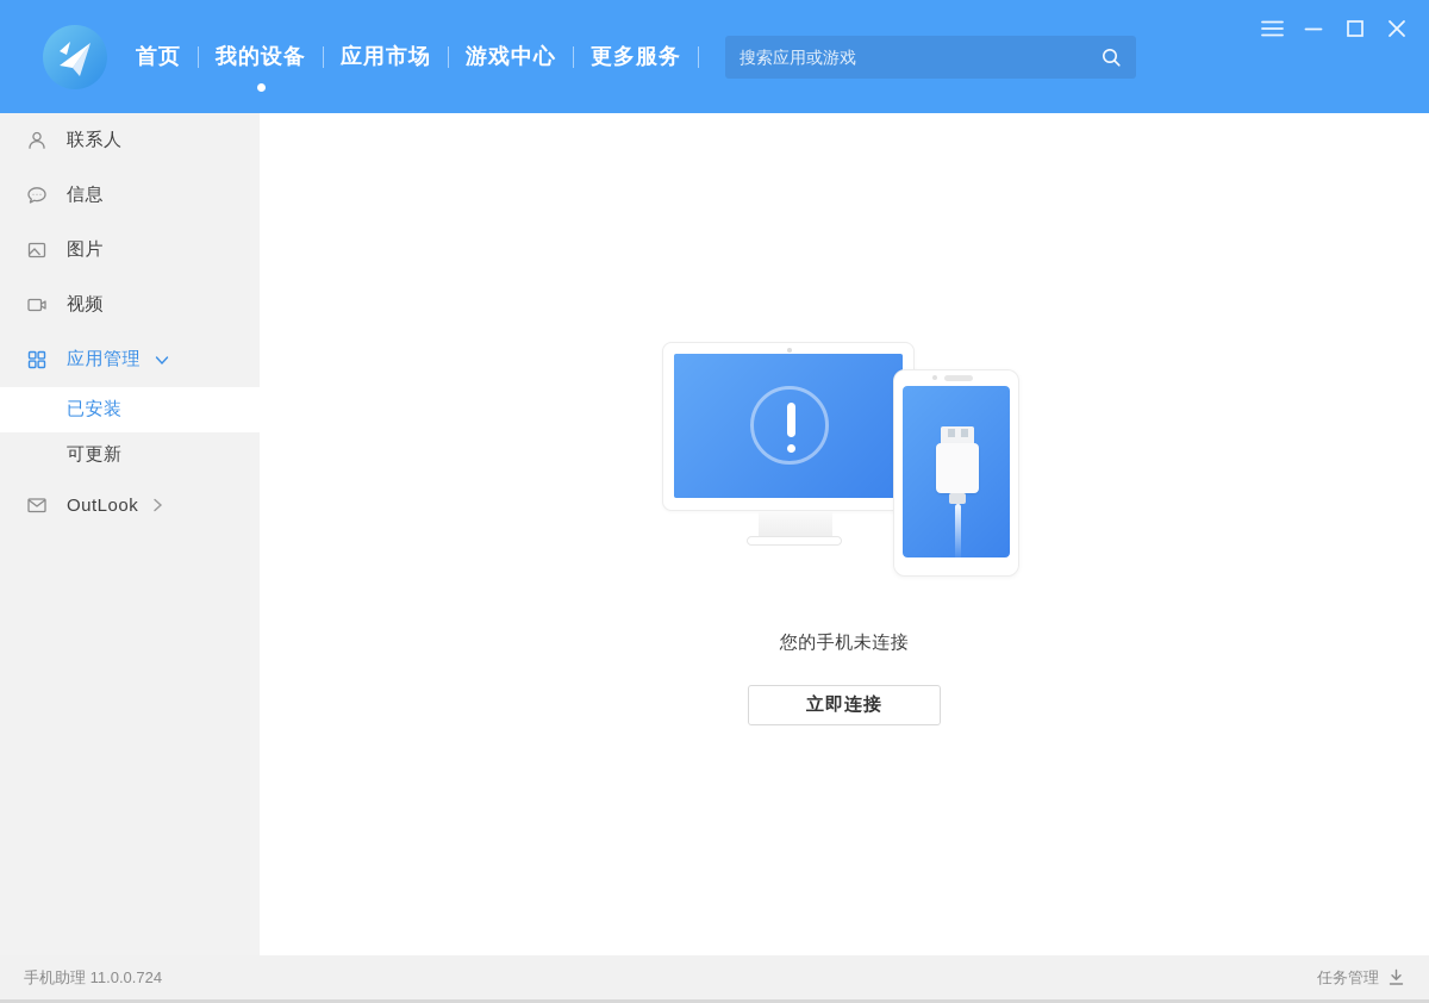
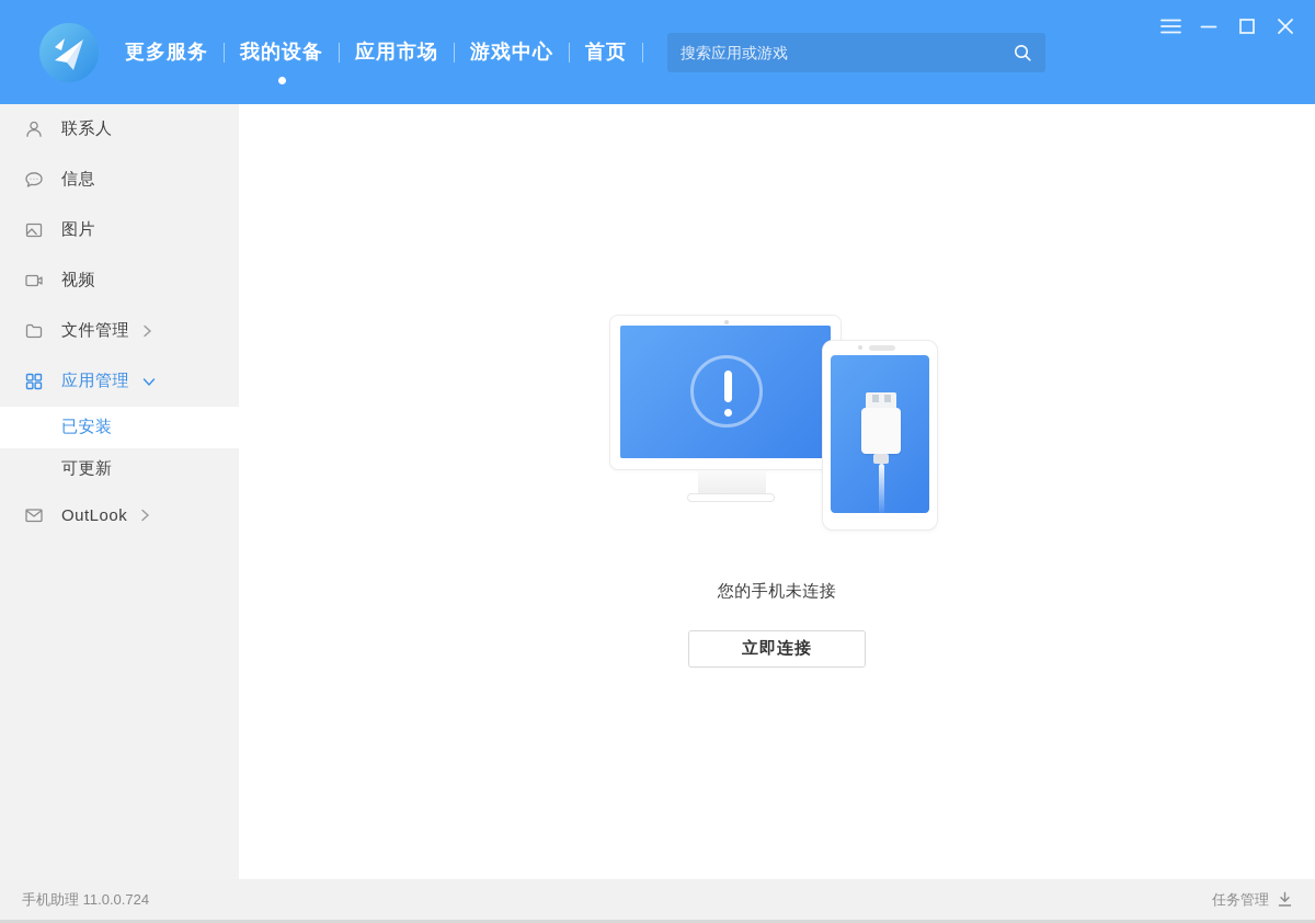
- 首页
+ 更多服务
  我的设备
  应用市场
  游戏中心
- 更多服务
+ 首页
  搜索应用或游戏
  联系人
  信息
  图片
  视频
+ 文件管理
  应用管理
  已安装
  可更新
  OutLook
  您的手机未连接
  立即连接
  手机助理 11.0.0.724
  任务管理
